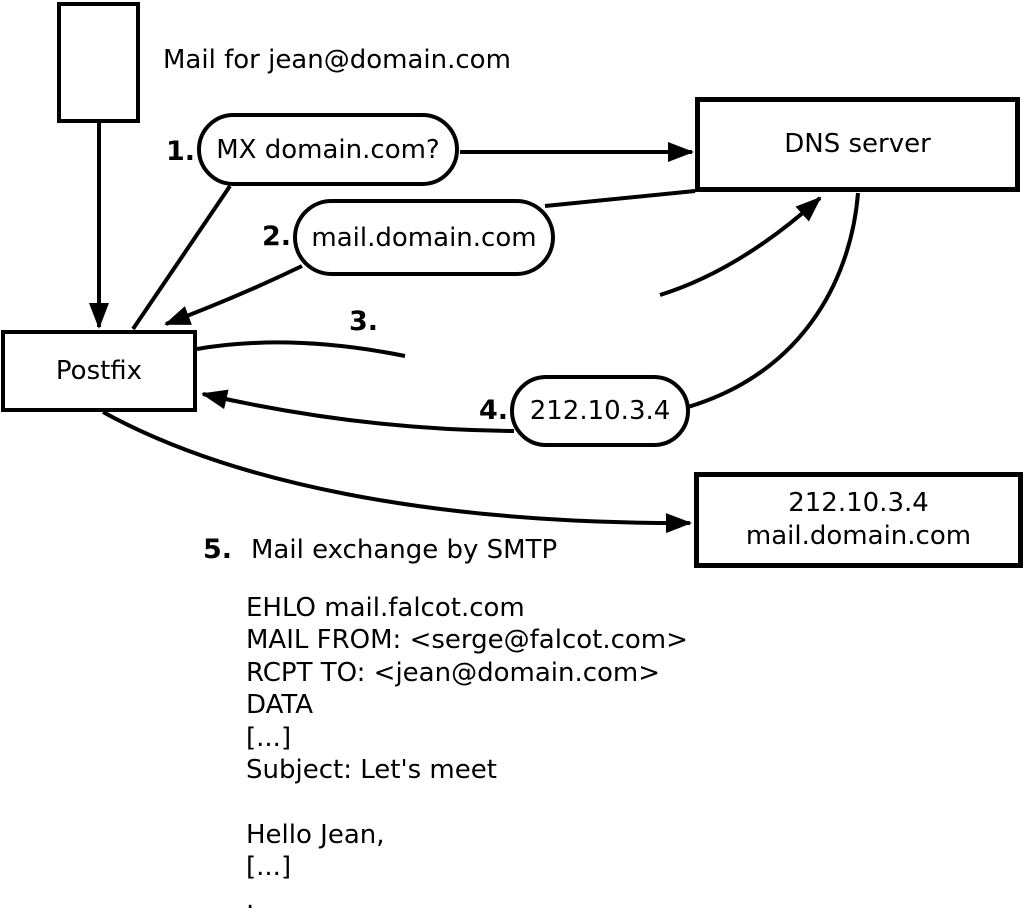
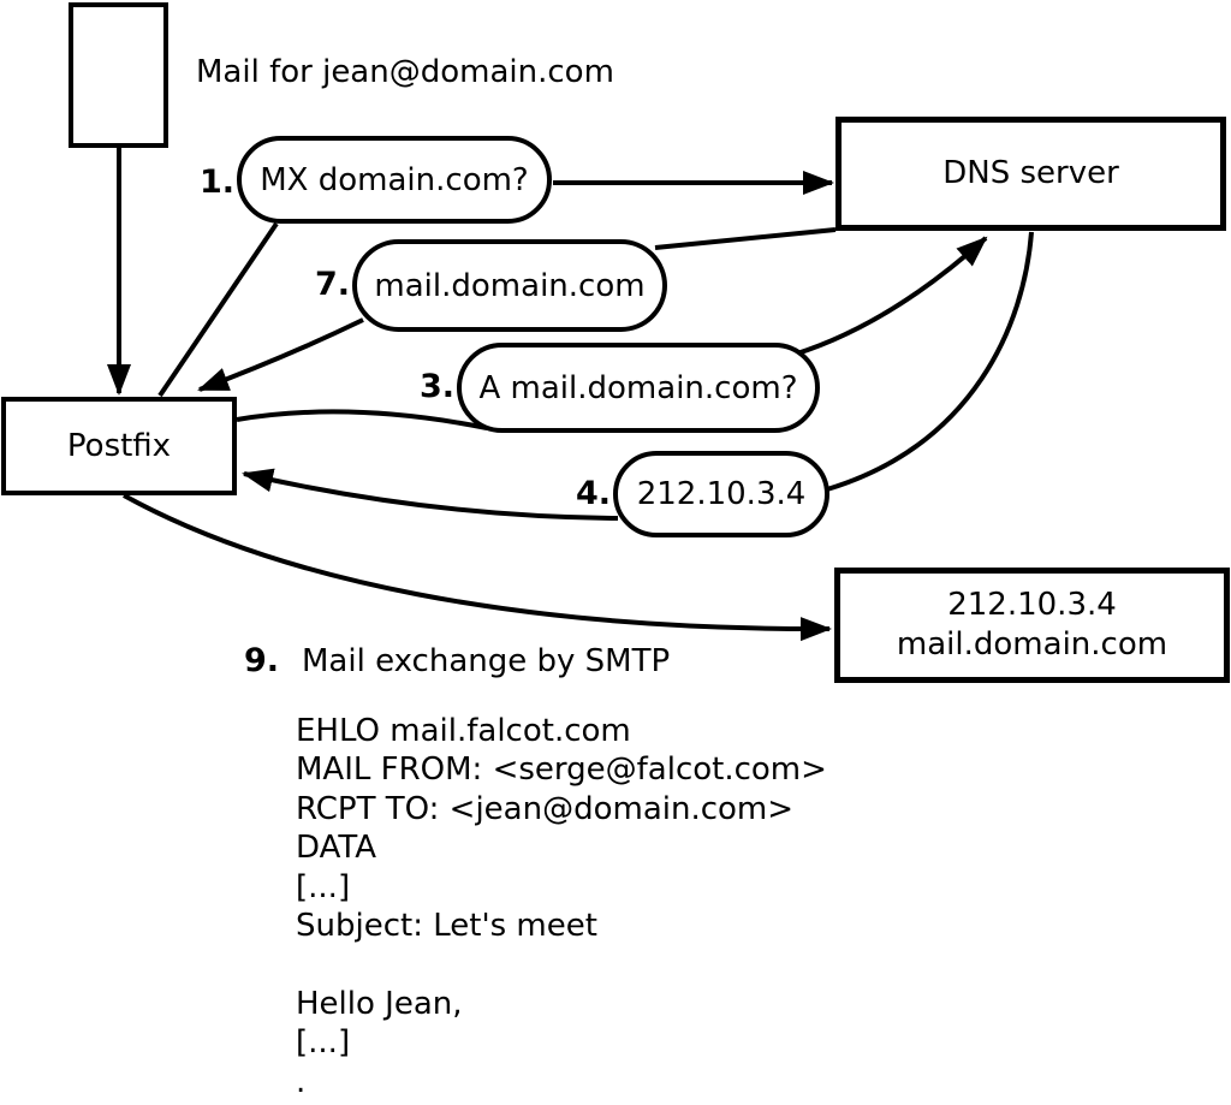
  Mail for jean@domain.com
  Postfix
  DNS server
  212.10.3.4
  mail.domain.com
  1.
  MX domain.com?
- 2.
+ 7.
  mail.domain.com
  3.
+ A mail.domain.com?
  4.
  212.10.3.4
- 5.
+ 9.
  Mail exchange by SMTP
  EHLO mail.falcot.com
  MAIL FROM: <serge@falcot.com>
  RCPT TO: <jean@domain.com>
  DATA
  [...]
  Subject: Let's meet
  Hello Jean,
  [...]
  .
